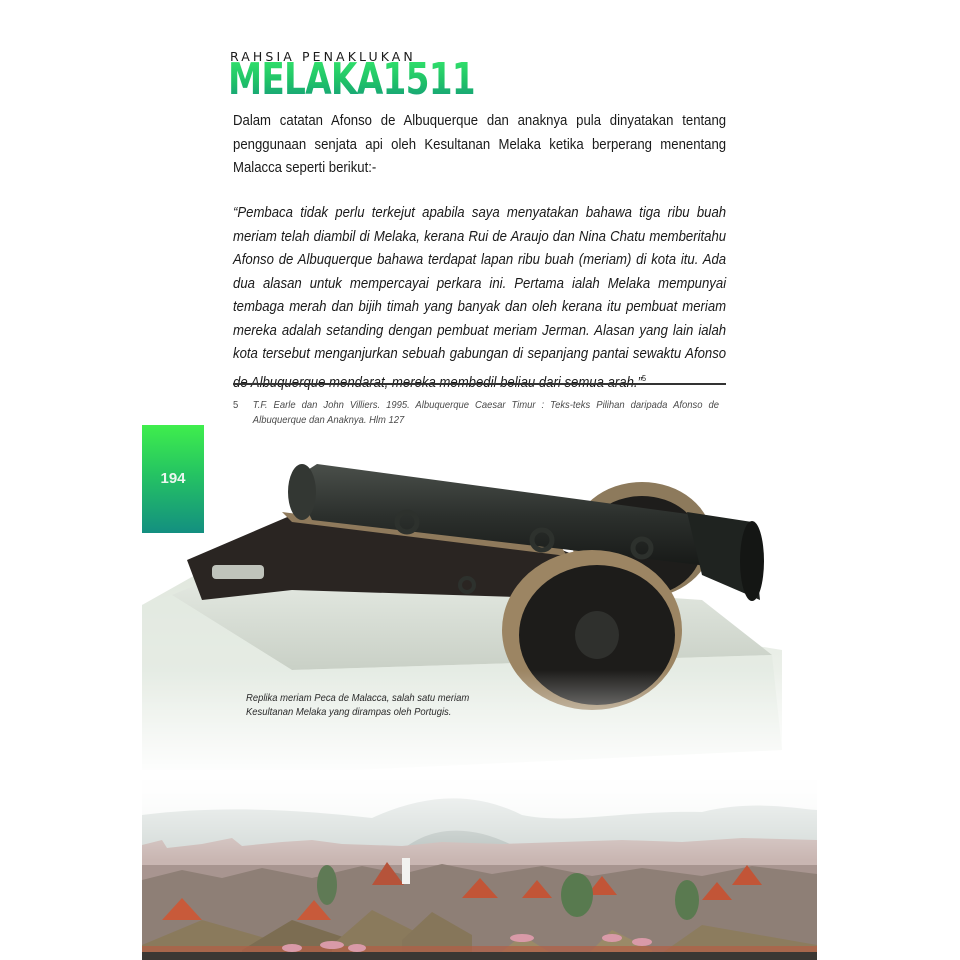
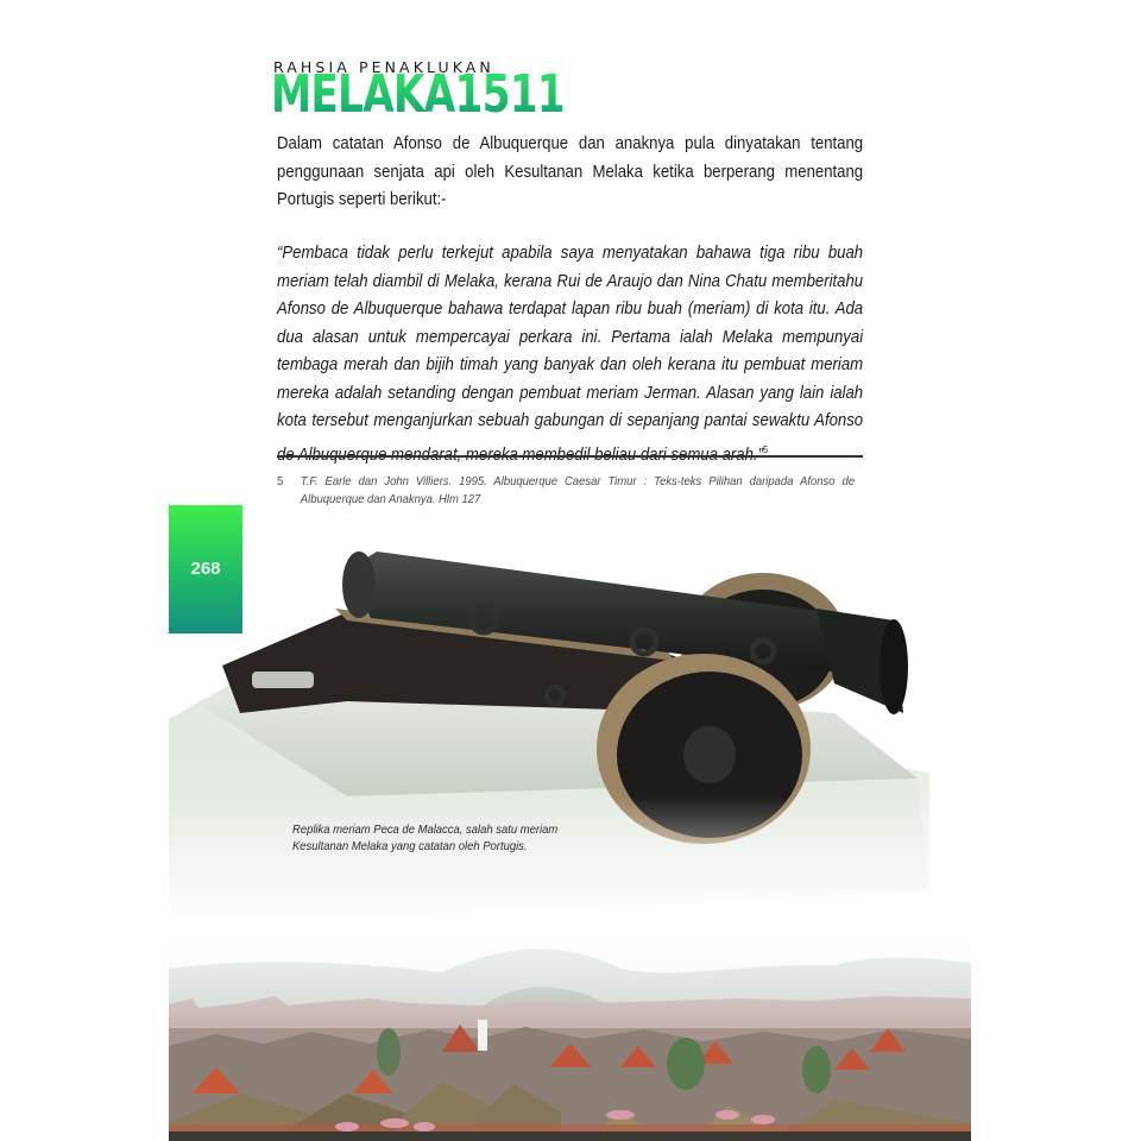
  RAHSIA PENAKLUKAN
  MELAKA1511
- Dalam catatan Afonso de Albuquerque dan anaknya pula dinyatakan tentang penggunaan senjata api oleh Kesultanan Melaka ketika berperang menentang Malacca seperti berikut:-
+ Dalam catatan Afonso de Albuquerque dan anaknya pula dinyatakan tentang penggunaan senjata api oleh Kesultanan Melaka ketika berperang menentang Portugis seperti berikut:-
  “Pembaca tidak perlu terkejut apabila saya menyatakan bahawa tiga ribu buah meriam telah diambil di Melaka, kerana Rui de Araujo dan Nina Chatu memberitahu Afonso de Albuquerque bahawa terdapat lapan ribu buah (meriam) di kota itu. Ada dua alasan untuk mempercayai perkara ini. Pertama ialah Melaka mempunyai tembaga merah dan bijih timah yang banyak dan oleh kerana itu pembuat meriam mereka adalah setanding dengan pembuat meriam Jerman. Alasan yang lain ialah kota tersebut menganjurkan sebuah gabungan di sepanjang pantai sewaktu Afonso5
  5
  T.F. Earle dan John Villiers. 1995. Albuquerque Caesar Timur : Teks-teks Pilihan daripada Afonso de Albuquerque dan Anaknya. Hlm 127
- Replika meriam Peca de Malacca, salah satu meriam Kesultanan Melaka yang dirampas oleh Portugis.
+ Replika meriam Peca de Malacca, salah satu meriam Kesultanan Melaka yang catatan oleh Portugis.
- 194
+ 268
